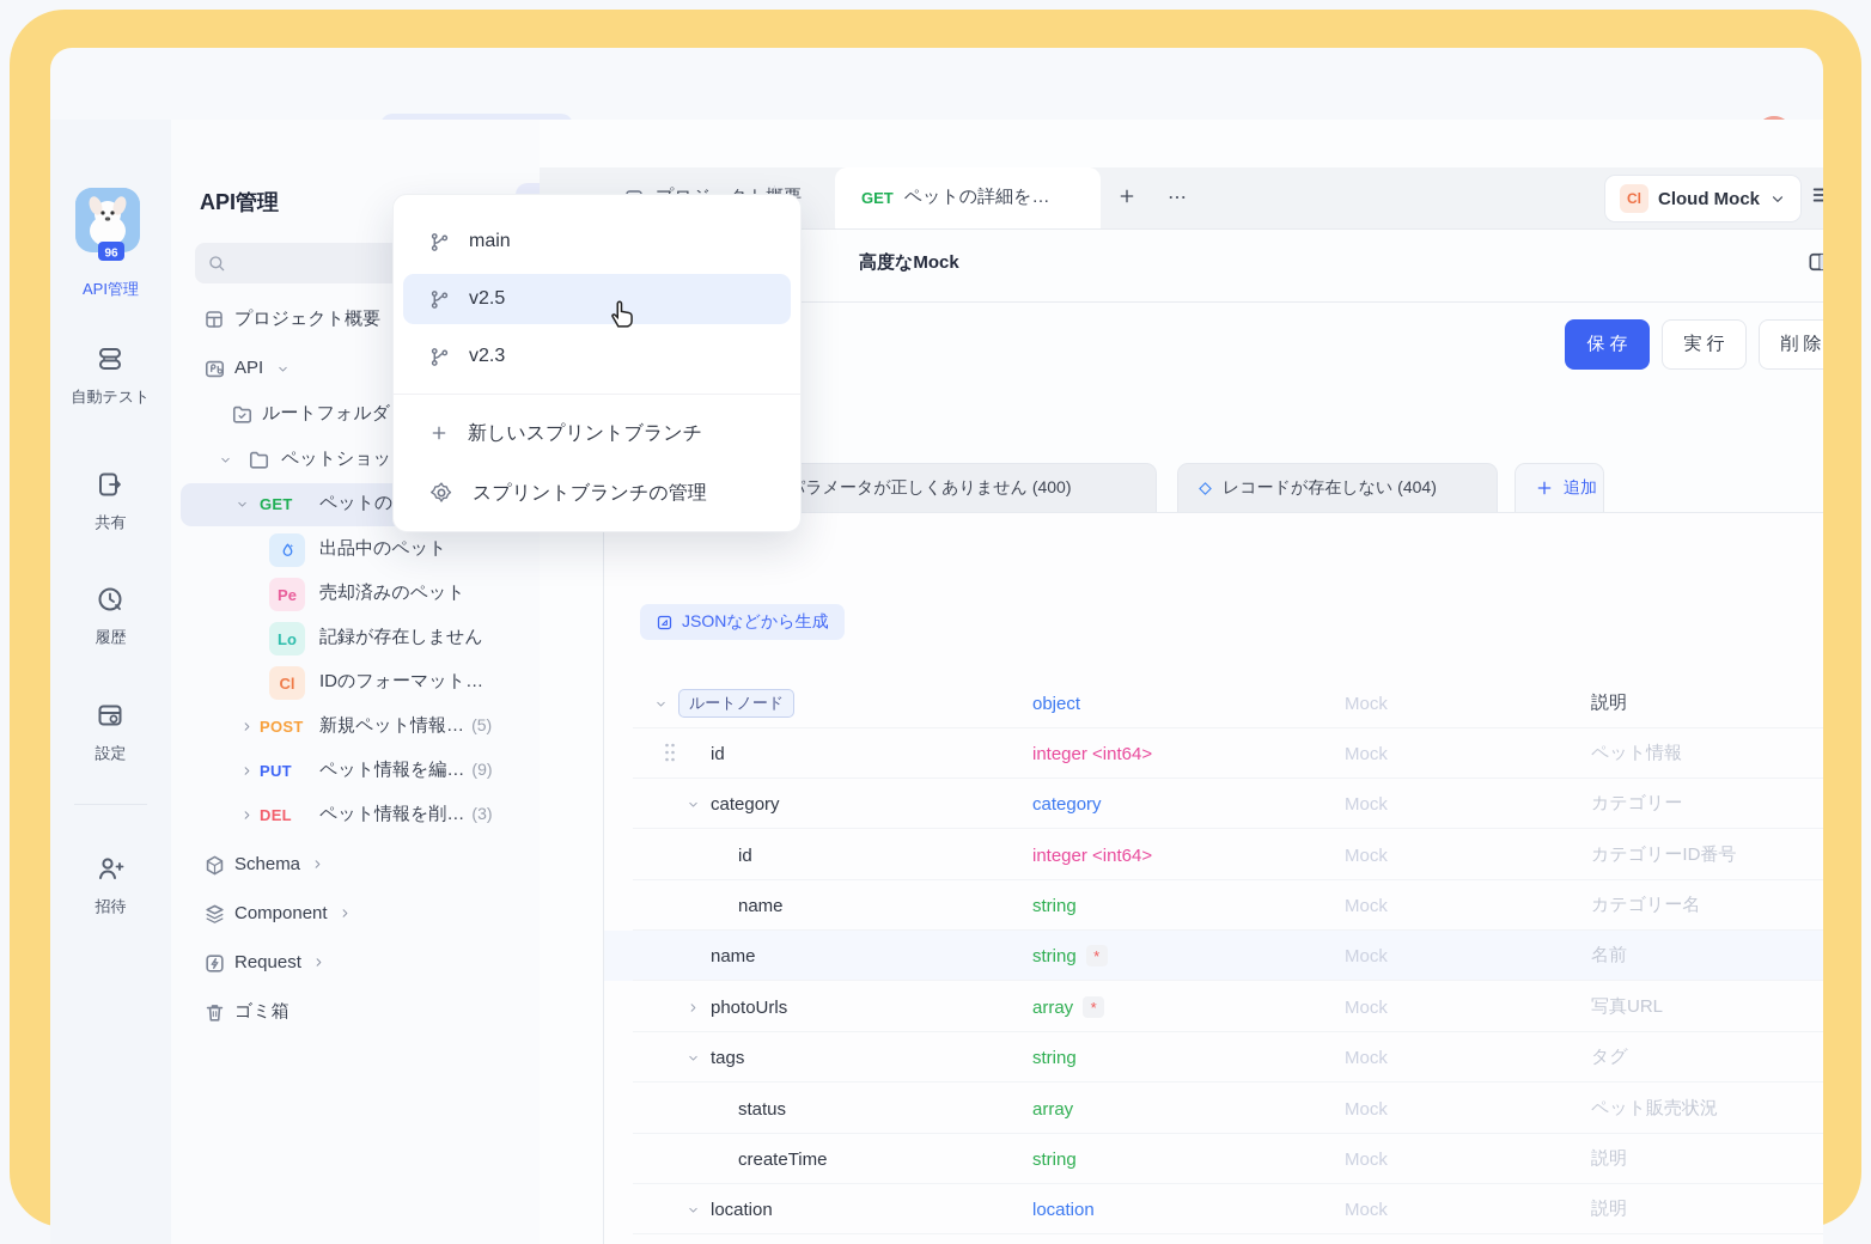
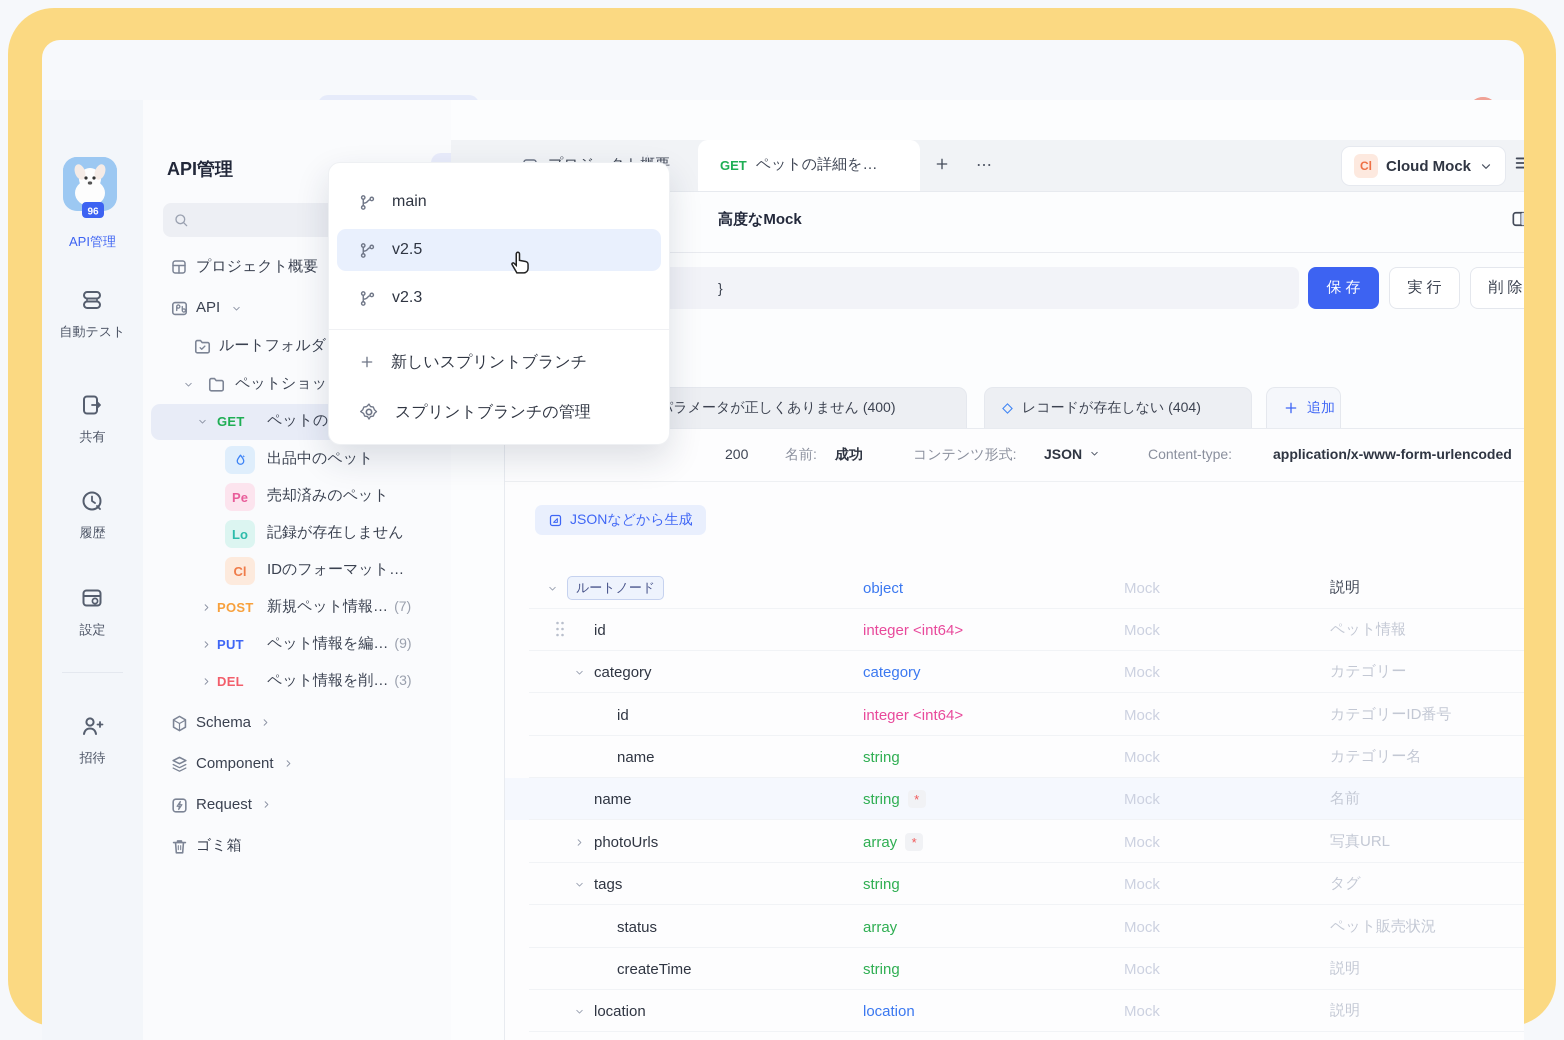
  96
  API管理
  自動テスト
  共有
  履歴
  設定
  招待
  API管理
  プロジェクト概要
  API
  ルートフォルダ
  ペットショッ
  GET
  出品中のペット
  Pe
  売却済みのペット
  Lo
  記録が存在しません
  Cl
  IDのフォーマット…
  POST
- 新規ペット情報… (5)
+ 新規ペット情報… (7)
  PUT
  ペット情報を編… (9)
  DEL
  ペット情報を削… (3)
  Schema
  Component
  Request
  ゴミ箱
  GET
  ペットの詳細を…
  Cl
  Cloud Mock
  高度なMock
+ }
  保存
  実行
  削除
  ラメータが正しくありません (400)
  レコードが存在しない (404)
  追加
+ 200
+ 名前:
+ 成功
+ コンテンツ形式:
+ JSON
+ Content-type:
+ application/x-www-form-urlencoded
  JSONなどから生成
  ルートノード
  object
  Mock
  説明
  id
  integer <int64>
  Mock
  ペット情報
  category
  category
  Mock
  カテゴリー
  id
  integer <int64>
  Mock
  カテゴリーID番号
  name
  string
  Mock
  カテゴリー名
  name
  string
  *
  Mock
  名前
  photoUrls
  array
  *
  Mock
  写真URL
  tags
  string
  Mock
  タグ
  status
  array
  Mock
  ペット販売状況
  createTime
  string
  Mock
  説明
  location
  location
  Mock
  説明
  main
  v2.5
  v2.3
  新しいスプリントブランチ
  スプリントブランチの管理
